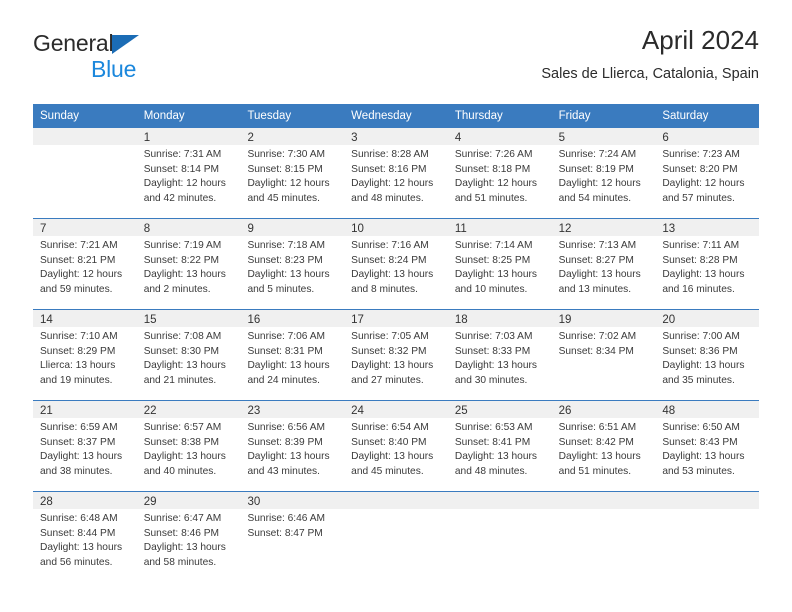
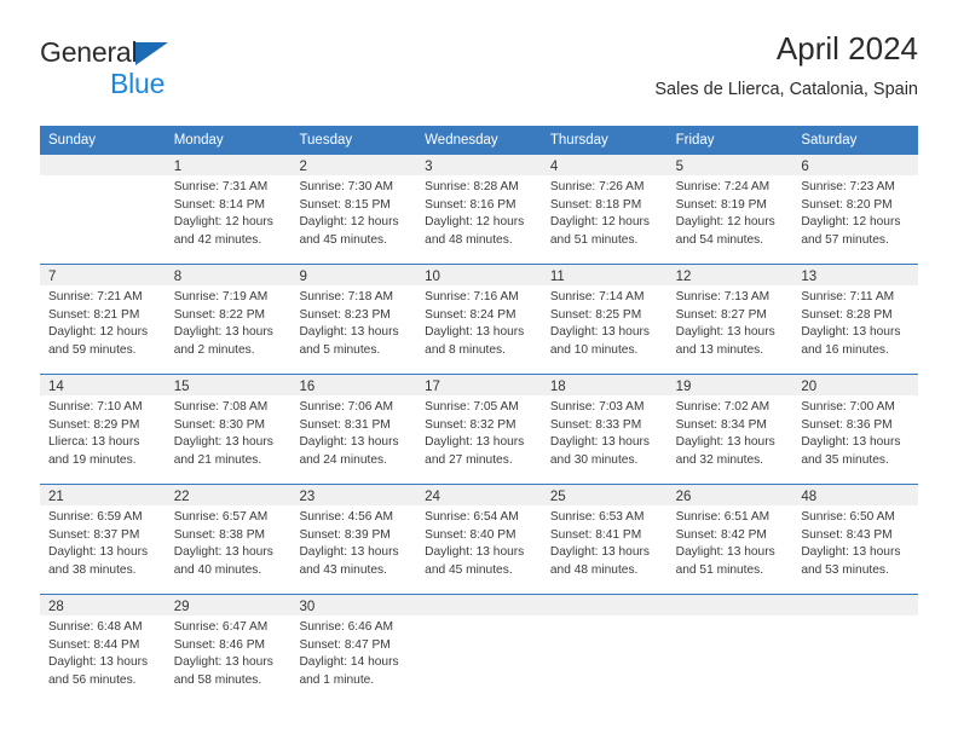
  General
  Blue
  April 2024
  Sales de Llierca, Catalonia, Spain
  Sunday
  Monday
  Tuesday
  Wednesday
  Thursday
  Friday
  Saturday
  1
  Sunrise: 7:31 AM
  Sunset: 8:14 PM
  Daylight: 12 hours and 42 minutes.
  2
  Sunrise: 7:30 AM
  Sunset: 8:15 PM
  Daylight: 12 hours and 45 minutes.
  3
  Sunrise: 8:28 AM
  Sunset: 8:16 PM
  Daylight: 12 hours and 48 minutes.
  4
  Sunrise: 7:26 AM
  Sunset: 8:18 PM
  Daylight: 12 hours and 51 minutes.
  5
  Sunrise: 7:24 AM
  Sunset: 8:19 PM
  Daylight: 12 hours and 54 minutes.
  6
  Sunrise: 7:23 AM
  Sunset: 8:20 PM
  Daylight: 12 hours and 57 minutes.
  7
  Sunrise: 7:21 AM
  Sunset: 8:21 PM
  Daylight: 12 hours and 59 minutes.
  8
  Sunrise: 7:19 AM
  Sunset: 8:22 PM
  Daylight: 13 hours and 2 minutes.
  9
  Sunrise: 7:18 AM
  Sunset: 8:23 PM
  Daylight: 13 hours and 5 minutes.
  10
  Sunrise: 7:16 AM
  Sunset: 8:24 PM
  Daylight: 13 hours and 8 minutes.
  11
  Sunrise: 7:14 AM
  Sunset: 8:25 PM
  Daylight: 13 hours and 10 minutes.
  12
  Sunrise: 7:13 AM
  Sunset: 8:27 PM
  Daylight: 13 hours and 13 minutes.
  13
  Sunrise: 7:11 AM
  Sunset: 8:28 PM
  Daylight: 13 hours and 16 minutes.
  14
  Sunrise: 7:10 AM
  Sunset: 8:29 PM
  Llierca: 13 hours and 19 minutes.
  15
  Sunrise: 7:08 AM
  Sunset: 8:30 PM
  Daylight: 13 hours and 21 minutes.
  16
  Sunrise: 7:06 AM
  Sunset: 8:31 PM
  Daylight: 13 hours and 24 minutes.
  17
  Sunrise: 7:05 AM
  Sunset: 8:32 PM
  Daylight: 13 hours and 27 minutes.
  18
  Sunrise: 7:03 AM
  Sunset: 8:33 PM
  Daylight: 13 hours and 30 minutes.
  19
  Sunrise: 7:02 AM
  Sunset: 8:34 PM
+ Daylight: 13 hours and 32 minutes.
  20
  Sunrise: 7:00 AM
  Sunset: 8:36 PM
  Daylight: 13 hours and 35 minutes.
  21
  Sunrise: 6:59 AM
  Sunset: 8:37 PM
  Daylight: 13 hours and 38 minutes.
  22
  Sunrise: 6:57 AM
  Sunset: 8:38 PM
  Daylight: 13 hours and 40 minutes.
  23
- Sunrise: 6:56 AM
+ Sunrise: 4:56 AM
  Sunset: 8:39 PM
  Daylight: 13 hours and 43 minutes.
  24
  Sunrise: 6:54 AM
  Sunset: 8:40 PM
  Daylight: 13 hours and 45 minutes.
  25
  Sunrise: 6:53 AM
  Sunset: 8:41 PM
  Daylight: 13 hours and 48 minutes.
  26
  Sunrise: 6:51 AM
  Sunset: 8:42 PM
  Daylight: 13 hours and 51 minutes.
  48
  Sunrise: 6:50 AM
  Sunset: 8:43 PM
  Daylight: 13 hours and 53 minutes.
  28
  Sunrise: 6:48 AM
  Sunset: 8:44 PM
  Daylight: 13 hours and 56 minutes.
  29
  Sunrise: 6:47 AM
  Sunset: 8:46 PM
  Daylight: 13 hours and 58 minutes.
  30
  Sunrise: 6:46 AM
  Sunset: 8:47 PM
+ Daylight: 14 hours and 1 minute.
